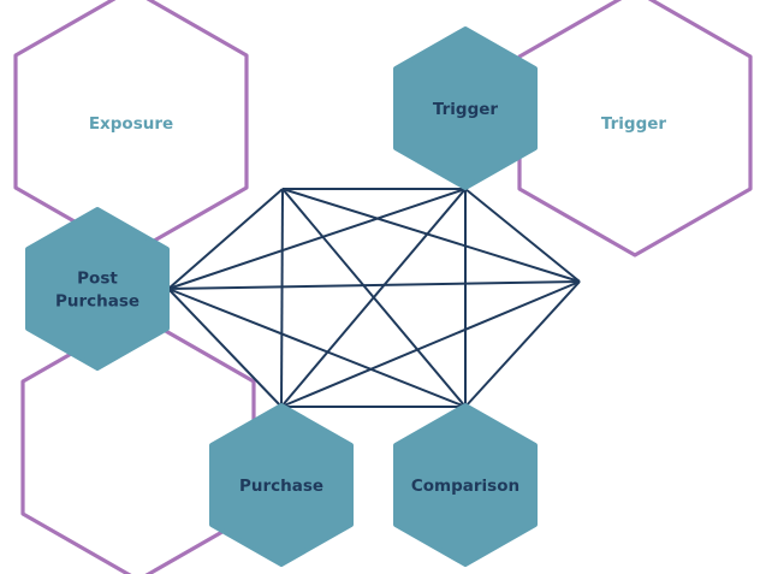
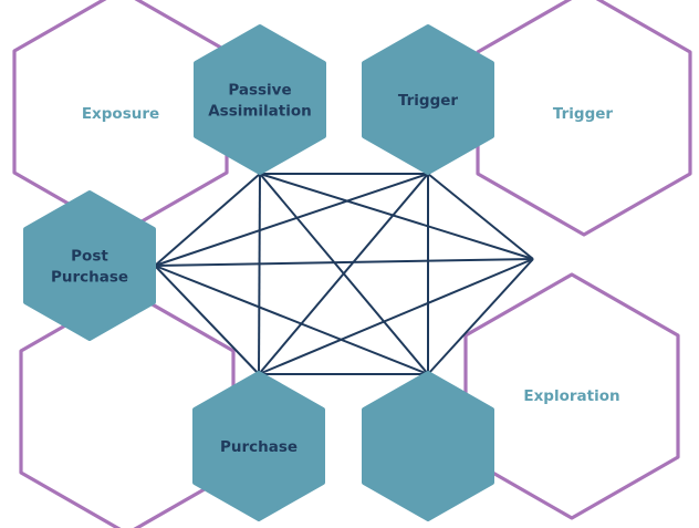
  Exposure
  Trigger
+ Exploration
+ Passive
+ Assimilation
  Trigger
- Comparison
  Purchase
  Post
  Purchase
